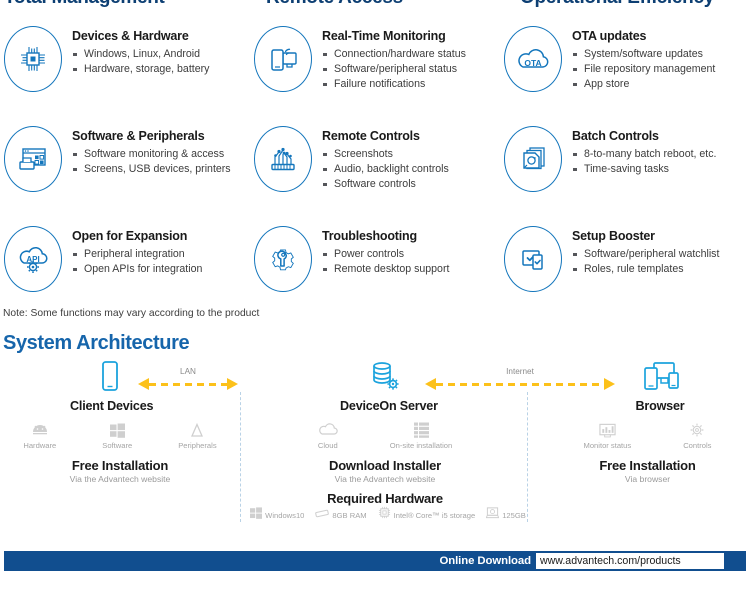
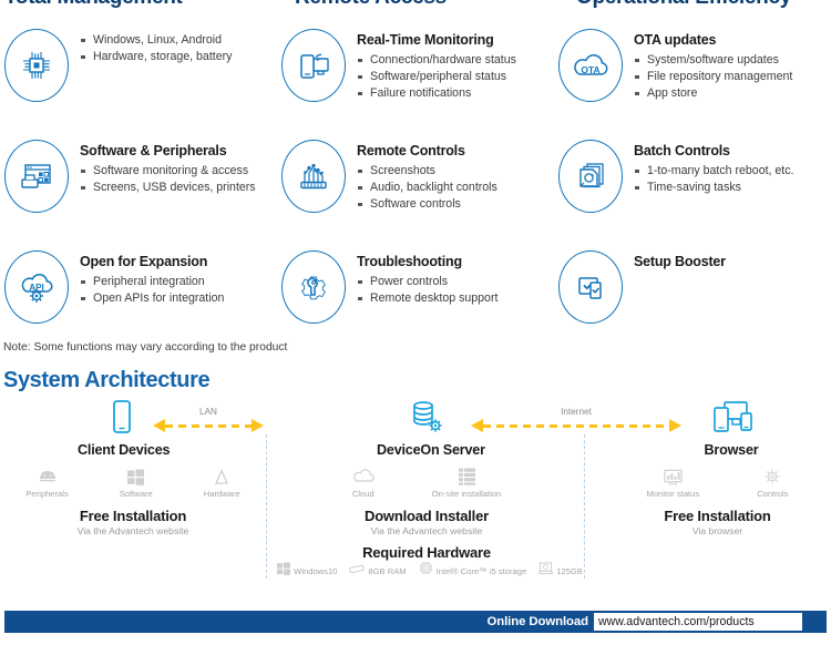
- Devices & Hardware
  Windows, Linux, Android
  Hardware, storage, battery
  Real-Time Monitoring
  Connection/hardware status
  Software/peripheral status
  Failure notifications
  OTA
  OTA updates
  System/software updates
  File repository management
  App store
  Software & Peripherals
  Software monitoring & access
  Screens, USB devices, printers
  Remote Controls
  Screenshots
  Audio, backlight controls
  Software controls
  Batch Controls
- 8-to-many batch reboot, etc.
+ 1-to-many batch reboot, etc.
  Time-saving tasks
  API
  Open for Expansion
  Peripheral integration
  Open APIs for integration
  Troubleshooting
  Power controls
  Remote desktop support
  Setup Booster
- Software/peripheral watchlist
- Roles, rule templates
  Note: Some functions may vary according to the product
  System Architecture
  Client Devices
  LAN
  DeviceOn Server
  Internet
  Browser
- Hardware
+ Peripherals
  Software
- Peripherals
+ Hardware
  Free Installation
  Via the Advantech website
  Cloud
  On-site installation
  Download Installer
  Via the Advantech website
  Required Hardware
  Windows10
  8GB RAM
  Intel® Core™ i5 storage
  125GB
  Monitor status
  Controls
  Free Installation
  Via browser
  Online Download
  www.advantech.com/products
